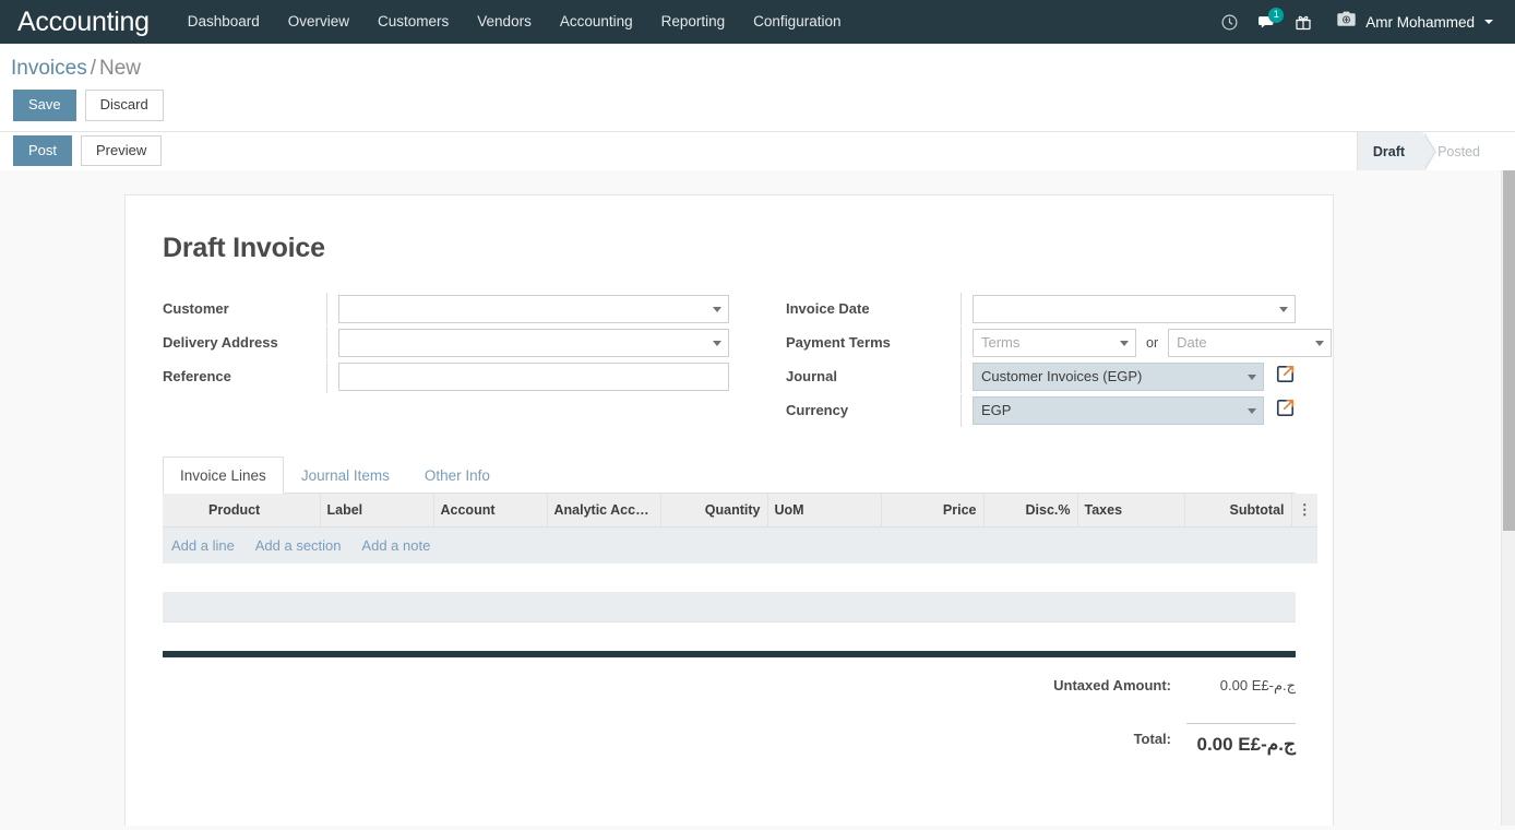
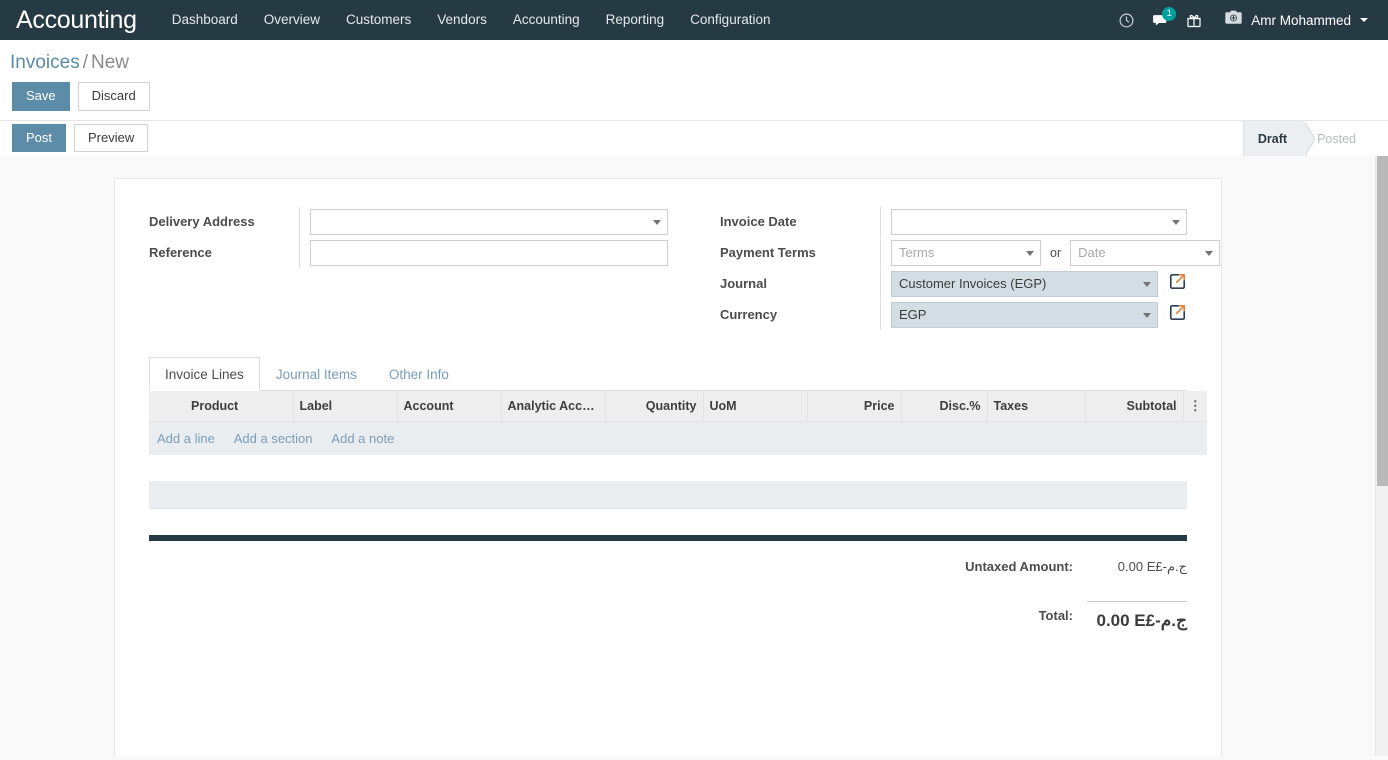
  Accounting
  Dashboard
  Overview
  Customers
  Vendors
  Accounting
  Reporting
  Configuration
  1
  Amr Mohammed
  Invoices / New
  Save
  Discard
  Post
  Preview
  Draft
  Posted
- Draft Invoice
- Customer
  Delivery Address
  Reference
  Invoice Date
  Payment Terms
  Terms
  or
  Date
  Journal
  Customer Invoices (EGP)
  Currency
  EGP
  Invoice Lines
  Journal Items
  Other Info
  	Product	Label	Account	Analytic Acco...	Quantity	UoM	Price	Disc.%	Taxes	Subtotal	⋮
  Add a line Add a section Add a note
  Untaxed Amount:
  0.00 E£-ج.م
  Total:
  0.00 E£-ج.م
